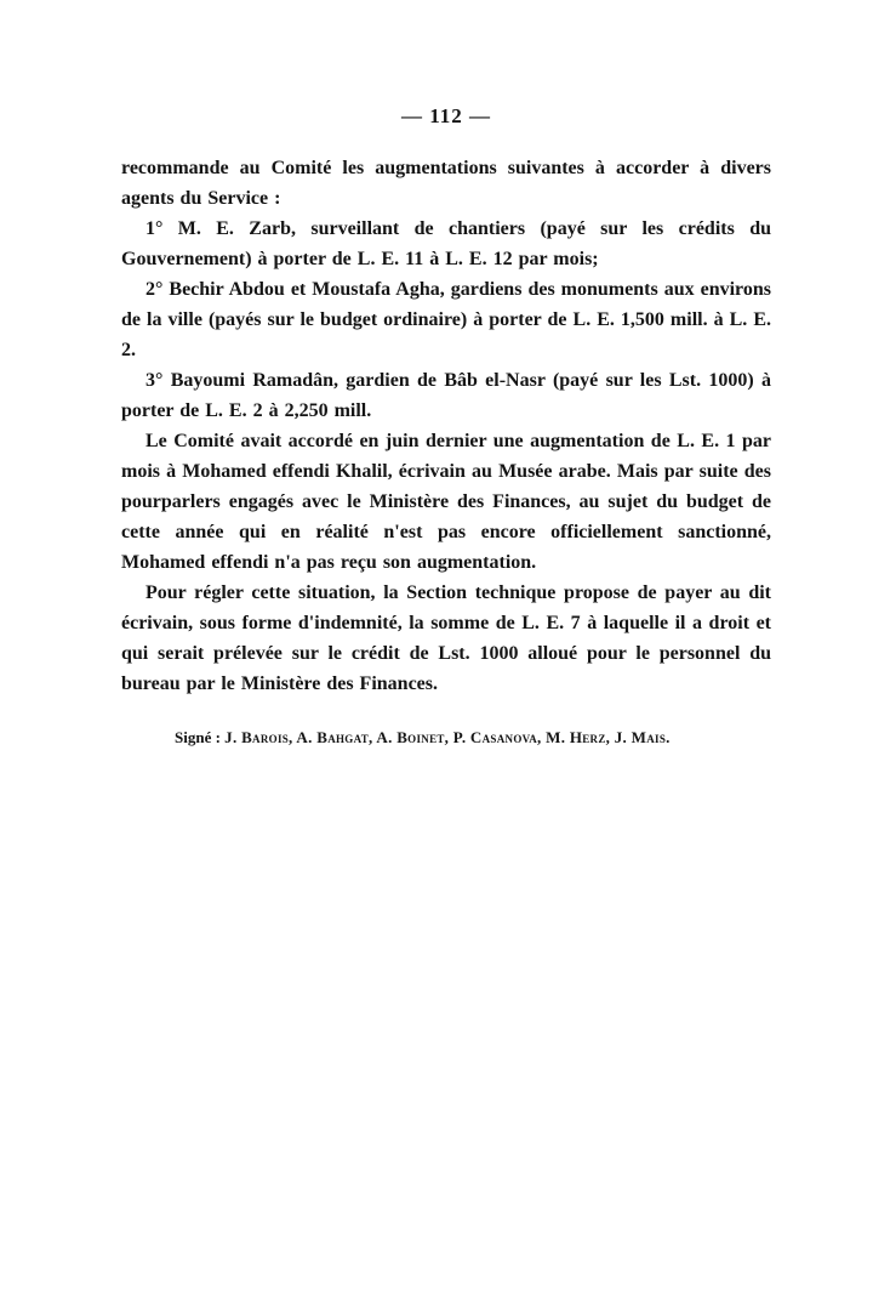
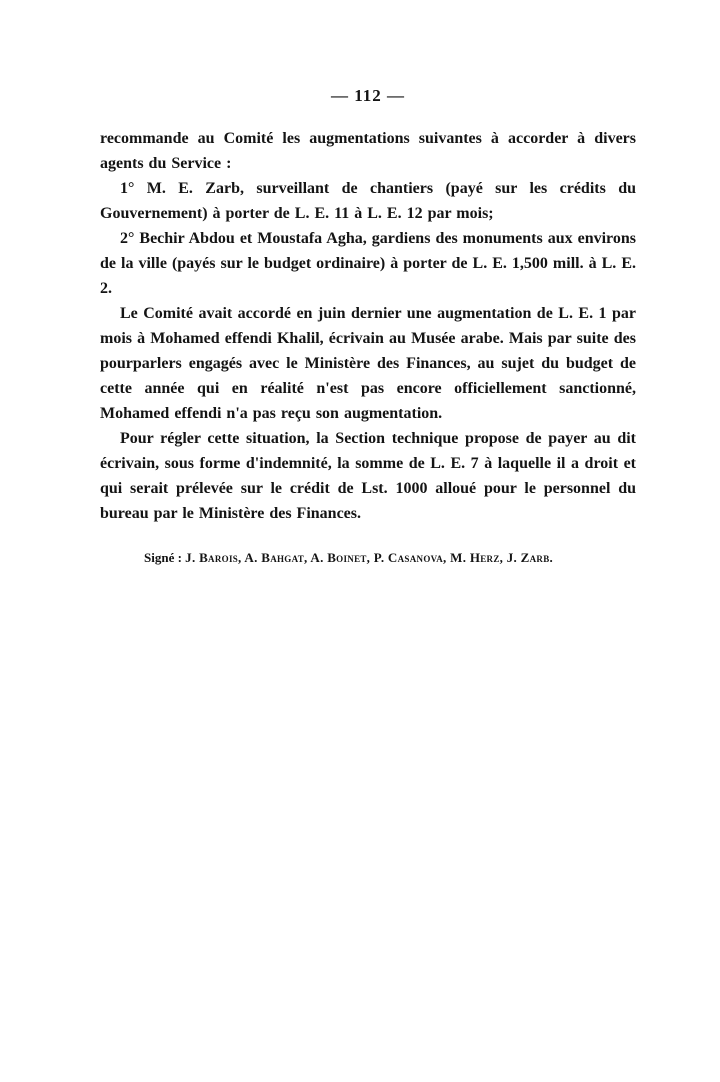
  — 112 —
  recommande au Comité les augmentations suivantes à accorder à divers agents du Service :
  1° M. E. Zarb, surveillant de chantiers (payé sur les crédits du Gouvernement) à porter de L. E. 11 à L. E. 12 par mois;
  2° Bechir Abdou et Moustafa Agha, gardiens des monuments aux environs de la ville (payés sur le budget ordinaire) à porter de L. E. 1,500 mill. à L. E. 2.
- 3° Bayoumi Ramadân, gardien de Bâb el-Nasr (payé sur les Lst. 1000) à porter de L. E. 2 à 2,250 mill.
  Le Comité avait accordé en juin dernier une augmentation de L. E. 1 par mois à Mohamed effendi Khalil, écrivain au Musée arabe. Mais par suite des pourparlers engagés avec le Ministère des Finances, au sujet du budget de cette année qui en réalité n'est pas encore officiellement sanctionné, Mohamed effendi n'a pas reçu son augmentation.
  Pour régler cette situation, la Section technique propose de payer au dit écrivain, sous forme d'indemnité, la somme de L. E. 7 à laquelle il a droit et qui serait prélevée sur le crédit de Lst. 1000 alloué pour le personnel du bureau par le Ministère des Finances.
- Signé : J. Barois, A. Bahgat, A. Boinet, P. Casanova, M. Herz, J. Mais.
+ Signé : J. Barois, A. Bahgat, A. Boinet, P. Casanova, M. Herz, J. Zarb.
